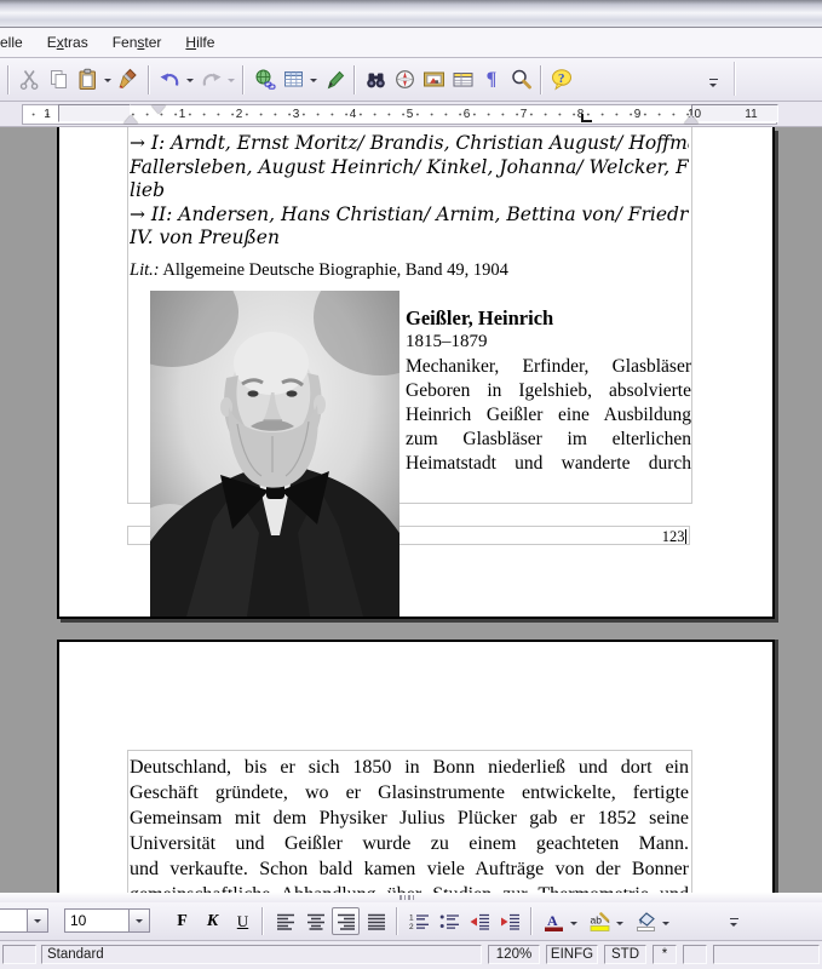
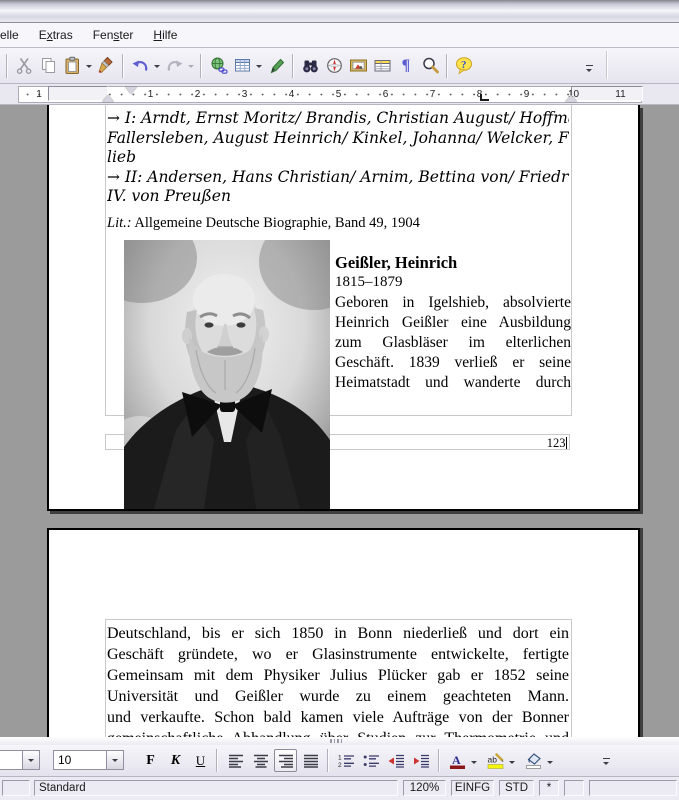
  elle
  Extras
  Fenster
  Hilfe
  ¶
  ?
  1
  1
  2
  3
  4
  5
  6
  7
  8
  9
  10
  11
  → I: Arndt, Ernst Moritz/ Brandis, Christian August/ Hoffm
  Fallersleben, August Heinrich/ Kinkel, Johanna/ Welcker, F
  lieb
  → II: Andersen, Hans Christian/ Arnim, Bettina von/ Friedr
  IV. von Preußen
  Lit.: Allgemeine Deutsche Biographie, Band 49, 1904
  Geißler, Heinrich
  1815–1879
- Mechaniker, Erfinder, Glasbläser
  Geboren in Igelshieb, absolvierte
  Heinrich Geißler eine Ausbildung
  zum Glasbläser im elterlichen
+ Geschäft. 1839 verließ er seine
  Heimatstadt und wanderte durch
  123
  Deutschland, bis er sich 1850 in Bonn niederließ und dort ein
  Geschäft gründete, wo er Glasinstrumente entwickelte, fertigte
  Gemeinsam mit dem Physiker Julius Plücker gab er 1852 seine
  Universität und Geißler wurde zu einem geachteten Mann.
  und verkaufte. Schon bald kamen viele Aufträge von der Bonner
  10
  F
  K
  U
  A
  ab
  Standard
  120%
  EINFG
  STD
  *
